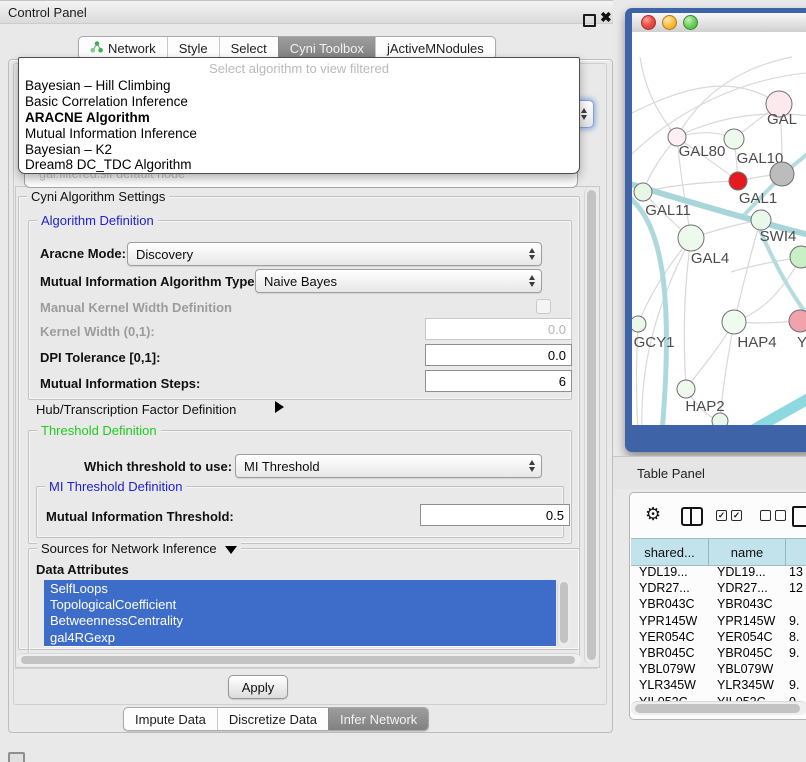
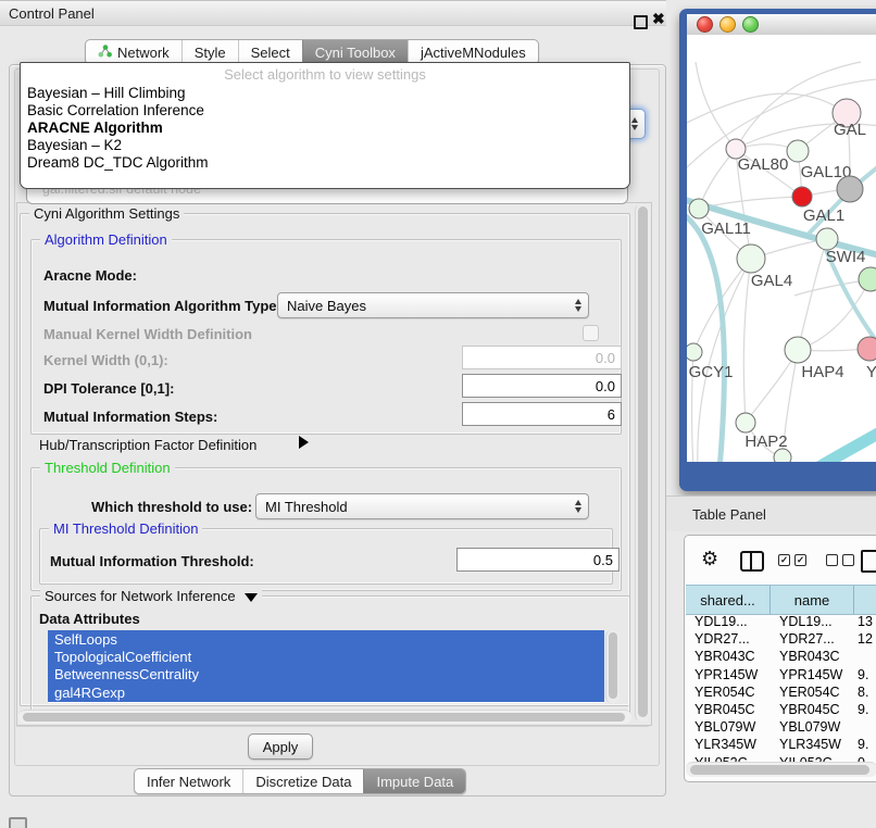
  Control Panel
  ✖
  Network
  Style
  Select
  Cyni Toolbox
  jActiveMNodules
  gal.filtered.sif default node
- Select algorithm to view filtered
+ Select algorithm to view settings
  Bayesian – Hill Climbing
  Basic Correlation Inference
  ARACNE Algorithm
- Mutual Information Inference
  Bayesian – K2
  Dream8 DC_TDC Algorithm
  Cyni Algorithm Settings
  Algorithm Definition
  Aracne Mode:
- Discovery
  Mutual Information Algorithm Type
  Naive Bayes
  Manual Kernel Width Definition
  Kernel Width (0,1):
  0.0
  DPI Tolerance [0,1]:
  0.0
  Mutual Information Steps:
  6
  Hub/Transcription Factor Definition
  Threshold Definition
  Which threshold to use:
  MI Threshold
  MI Threshold Definition
  Mutual Information Threshold:
  0.5
  Sources for Network Inference
  Data Attributes
  SelfLoops
  TopologicalCoefficient
  BetweennessCentrality
  gal4RGexp
  Apply
- Impute Data
+ Infer Network
  Discretize Data
- Infer Network
+ Impute Data
  GAL
  GAL80
  GAL10
  GAL1
  GAL11
  SWI4
  GAL4
  GCY1
  HAP4
  Y
  HAP2
  Table Panel
  ⚙
  ✓
  ✓
  shared...
  name
  YDL19...
  YDL19...
  13
  YDR27...
  YDR27...
  12
  YBR043C
  YBR043C
  YPR145W
  YPR145W
  9.
  YER054C
  YER054C
  8.
  YBR045C
  YBR045C
  9.
  YBL079W
  YBL079W
  YLR345W
  YLR345W
  9.
